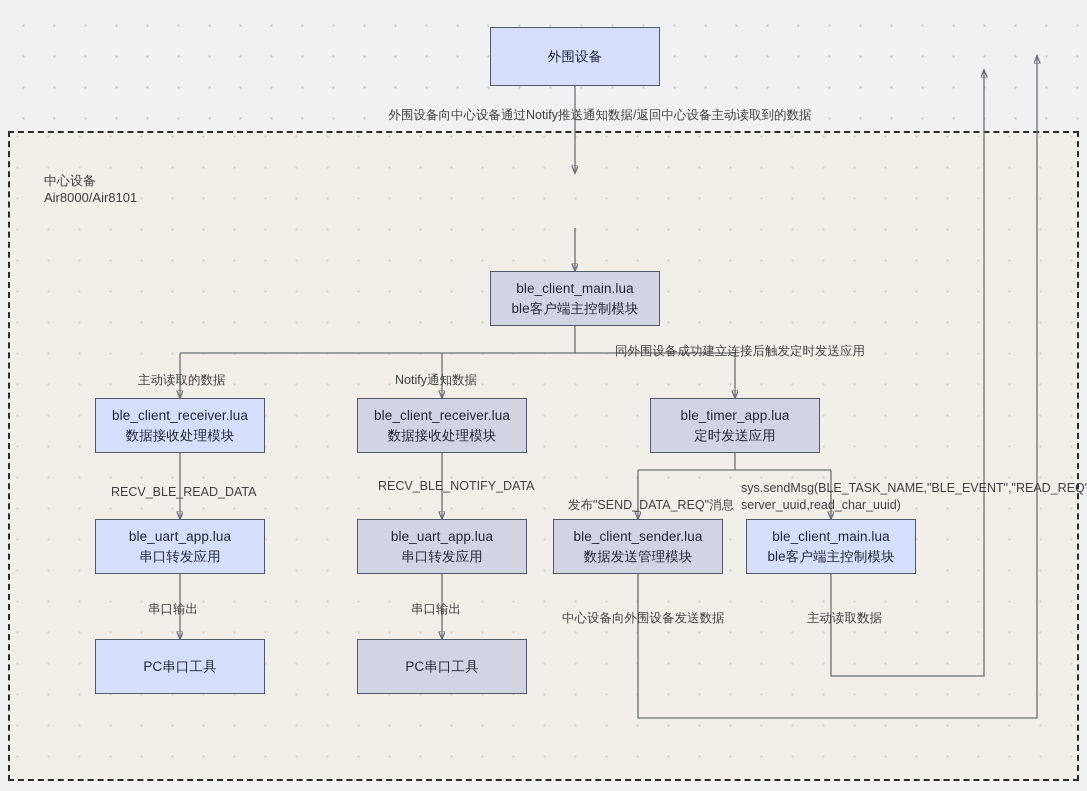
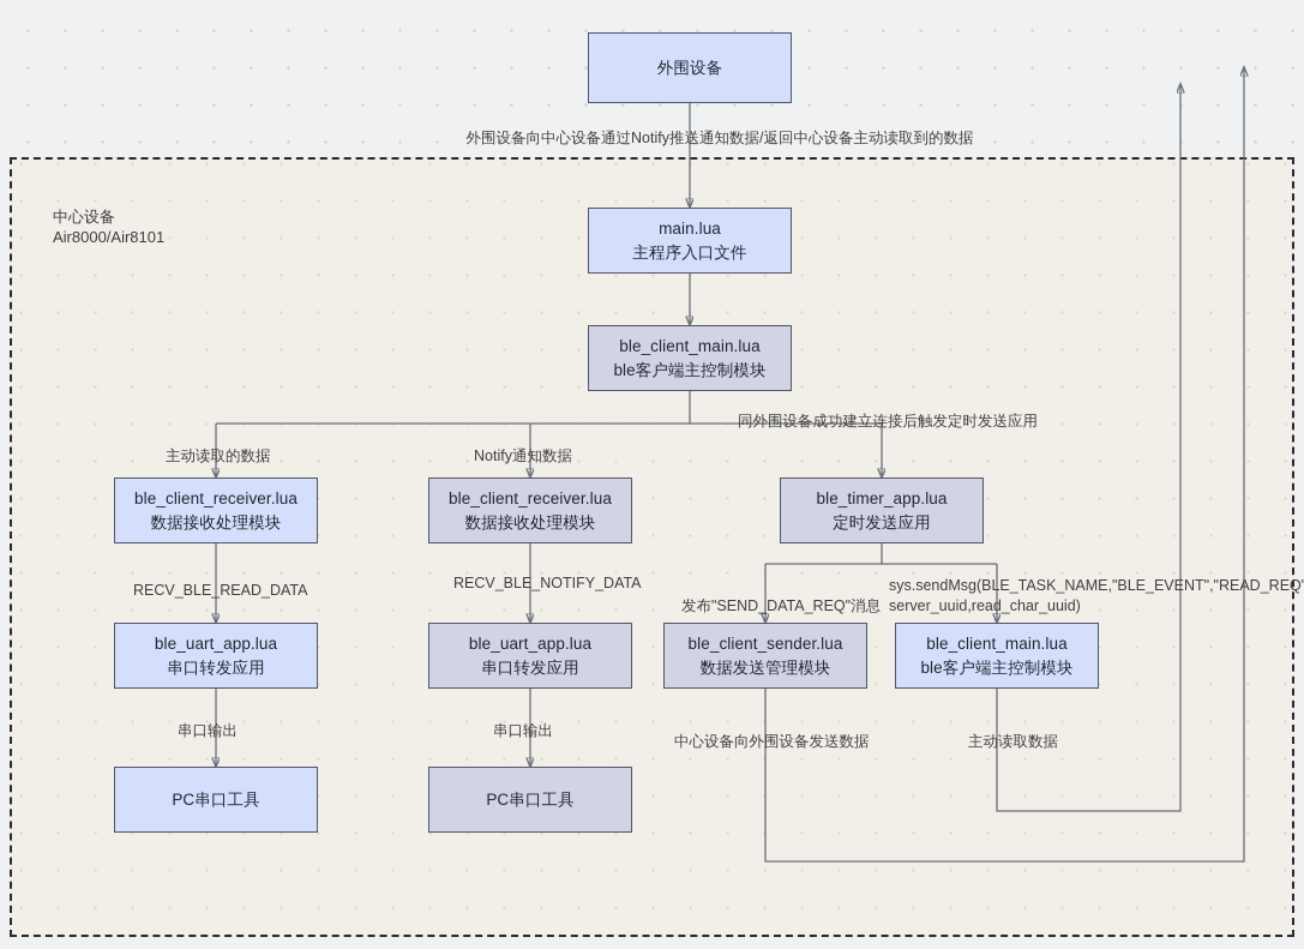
  中心设备
  Air8000/Air8101
  外围设备
+ main.lua
+ 主程序入口文件
  ble_client_main.lua
  ble客户端主控制模块
  ble_client_receiver.lua
  数据接收处理模块
  ble_client_receiver.lua
  数据接收处理模块
  ble_timer_app.lua
  定时发送应用
  ble_uart_app.lua
  串口转发应用
  ble_uart_app.lua
  串口转发应用
  ble_client_sender.lua
  数据发送管理模块
  ble_client_main.lua
  ble客户端主控制模块
  PC串口工具
  PC串口工具
  外围设备向中心设备通过Notify推送通知数据/返回中心设备主动读取到的数据
  主动读取的数据
  Notify通知数据
  同外围设备成功建立连接后触发定时发送应用
  RECV_BLE_READ_DATA
  RECV_BLE_NOTIFY_DATA
  发布"SEND_DATA_REQ"消息
  sys.sendMsg(BLE_TASK_NAME,"BLE_EVENT","READ_REQ
  server_uuid,read_char_uuid)
  串口输出
  串口输出
  中心设备向外围设备发送数据
  主动读取数据
